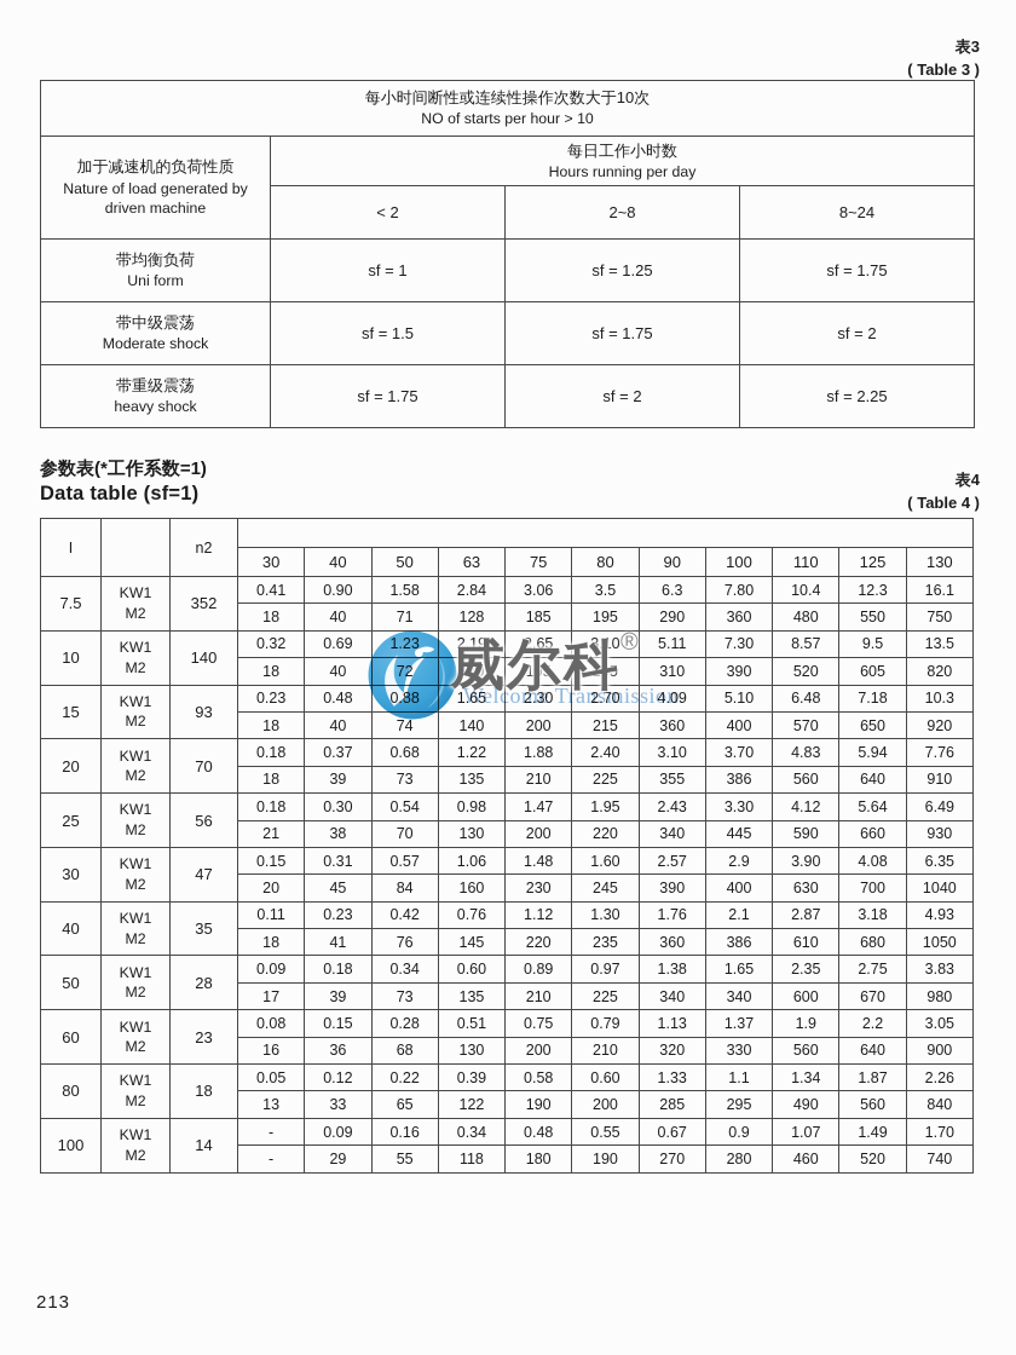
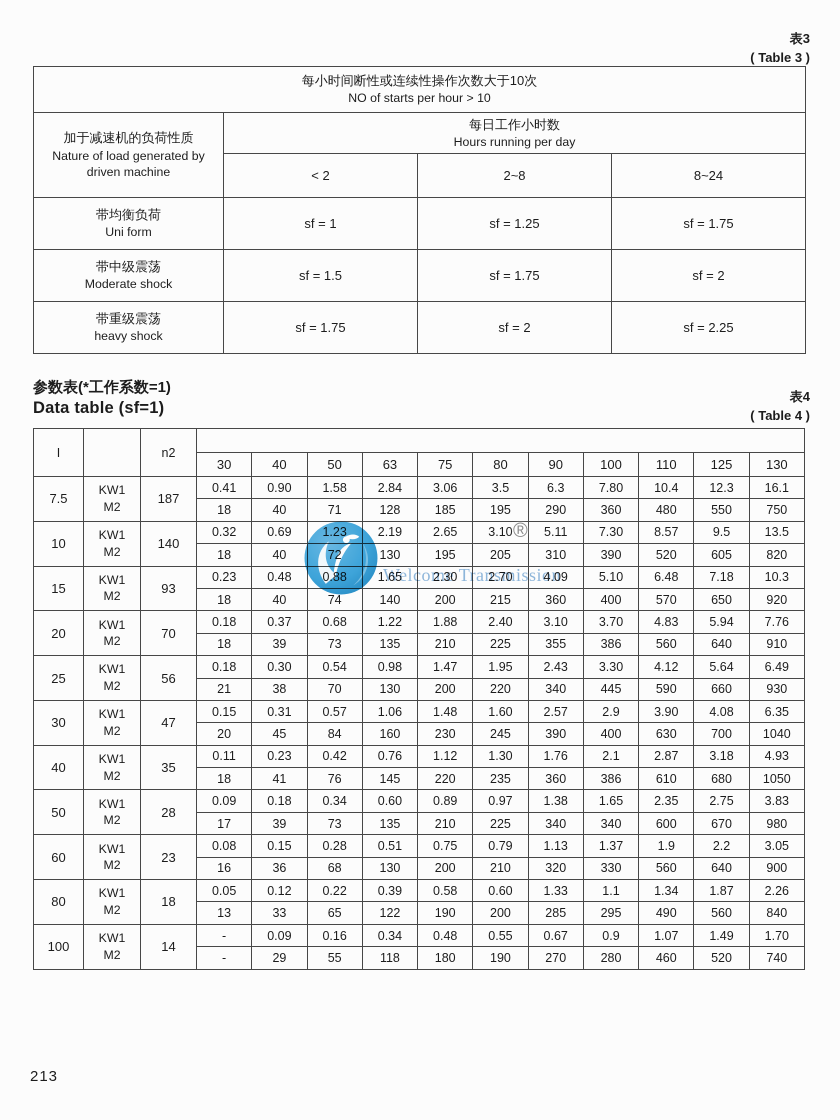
  表3
  ( Table 3 )
  每小时间断性或连续性操作次数大于10次NO of starts per hour > 10
  加于减速机的负荷性质Nature of load generated bydriven machine	每日工作小时数Hours running per day
  < 2	2~8	8~24
  带均衡负荷Uni form	sf = 1	sf = 1.25	sf = 1.75
  带中级震荡Moderate shock	sf = 1.5	sf = 1.75	sf = 2
  带重级震荡heavy shock	sf = 1.75	sf = 2	sf = 2.25
  参数表(*工作系数=1)
  Data table (sf=1)
  表4
  ( Table 4 )
  I		n2
  30	40	50	63	75	80	90	100	110	125	130
- 7.5	KW1M2	352	0.41	0.90	1.58	2.84	3.06	3.5	6.3	7.80	10.4	12.3	16.1
+ 7.5	KW1M2	187	0.41	0.90	1.58	2.84	3.06	3.5	6.3	7.80	10.4	12.3	16.1
  18	40	71	128	185	195	290	360	480	550	750
  10	KW1M2	140	0.32	0.69		2.19	2.65	3.10	5.11	7.30	8.57	9.5	13.5
  18	40		130	195	205	310	390	520	605	820
  15	KW1M2	93	0.23	0.48		1.65	2.30	2.70	4.09	5.10	6.48	7.18	10.3
  18	40	74	140	200	215	360	400	570	650	920
  20	KW1M2	70	0.18	0.37	0.68	1.22	1.88	2.40	3.10	3.70	4.83	5.94	7.76
  18	39	73	135	210	225	355	386	560	640	910
  25	KW1M2	56	0.18	0.30	0.54	0.98	1.47	1.95	2.43	3.30	4.12	5.64	6.49
  21	38	70	130	200	220	340	445	590	660	930
  30	KW1M2	47	0.15	0.31	0.57	1.06	1.48	1.60	2.57	2.9	3.90	4.08	6.35
  20	45	84	160	230	245	390	400	630	700	1040
  40	KW1M2	35	0.11	0.23	0.42	0.76	1.12	1.30	1.76	2.1	2.87	3.18	4.93
  18	41	76	145	220	235	360	386	610	680	1050
  50	KW1M2	28	0.09	0.18	0.34	0.60	0.89	0.97	1.38	1.65	2.35	2.75	3.83
  17	39	73	135	210	225	340	340	600	670	980
  60	KW1M2	23	0.08	0.15	0.28	0.51	0.75	0.79	1.13	1.37	1.9	2.2	3.05
  16	36	68	130	200	210	320	330	560	640	900
  80	KW1M2	18	0.05	0.12	0.22	0.39	0.58	0.60	1.33	1.1	1.34	1.87	2.26
  13	33	65	122	190	200	285	295	490	560	840
  100	KW1M2	14	-	0.09	0.16	0.34	0.48	0.55	0.67	0.9	1.07	1.49	1.70
  -	29	55	118	180	190	270	280	460	520	740
- 威尔科
  ®
  Welcome Transmission
  213
